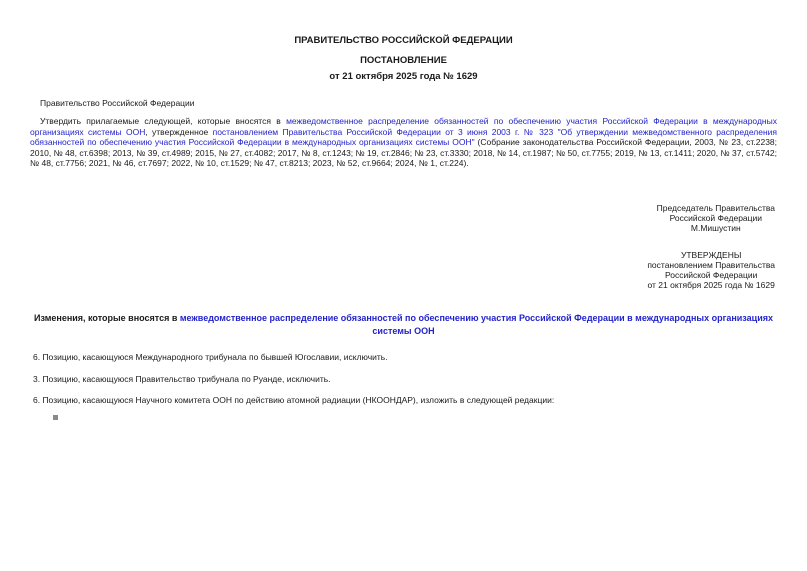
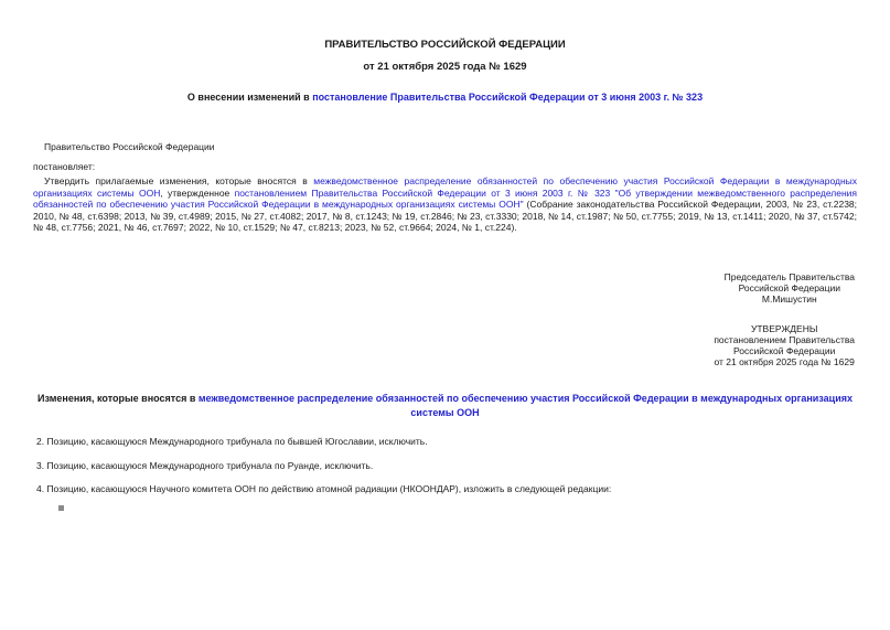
  ПРАВИТЕЛЬСТВО РОССИЙСКОЙ ФЕДЕРАЦИИ
- ПОСТАНОВЛЕНИЕ
  от 21 октября 2025 года № 1629
+ О внесении изменений в постановление Правительства Российской Федерации от 3 июня 2003 г. № 323
  Правительство Российской Федерации
+ постановляет:
- Утвердить прилагаемые следующей, которые вносятся в межведомственное распределение обязанностей по обеспечению участия Российской Федерации в международных организациях системы ООН, утвержденное постановлением Правительства Российской Федерации от 3 июня 2003 г. № 323 "Об утверждении межведомственного распределения обязанностей по обеспечению участия Российской Федерации в международных организациях системы ООН" (Собрание законодательства Российской Федерации, 2003, № 23, ст.2238; 2010, № 48, ст.6398; 2013, № 39, ст.4989; 2015, № 27, ст.4082; 2017, № 8, ст.1243; № 19, ст.2846; № 23, ст.3330; 2018, № 14, ст.1987; № 50, ст.7755; 2019, № 13, ст.1411; 2020, № 37, ст.5742; № 48, ст.7756; 2021, № 46, ст.7697; 2022, № 10, ст.1529; № 47, ст.8213; 2023, № 52, ст.9664; 2024, № 1, ст.224).
+ Утвердить прилагаемые изменения, которые вносятся в межведомственное распределение обязанностей по обеспечению участия Российской Федерации в международных организациях системы ООН, утвержденное постановлением Правительства Российской Федерации от 3 июня 2003 г. № 323 "Об утверждении межведомственного распределения обязанностей по обеспечению участия Российской Федерации в международных организациях системы ООН" (Собрание законодательства Российской Федерации, 2003, № 23, ст.2238; 2010, № 48, ст.6398; 2013, № 39, ст.4989; 2015, № 27, ст.4082; 2017, № 8, ст.1243; № 19, ст.2846; № 23, ст.3330; 2018, № 14, ст.1987; № 50, ст.7755; 2019, № 13, ст.1411; 2020, № 37, ст.5742; № 48, ст.7756; 2021, № 46, ст.7697; 2022, № 10, ст.1529; № 47, ст.8213; 2023, № 52, ст.9664; 2024, № 1, ст.224).
  Председатель Правительства
  Российской Федерации
  М.Мишустин
  УТВЕРЖДЕНЫ
  постановлением Правительства
  Российской Федерации
  от 21 октября 2025 года № 1629
  Изменения, которые вносятся в межведомственное распределение обязанностей по обеспечению участия Российской Федерации в международных организациях системы ООН
- 6. Позицию, касающуюся Международного трибунала по бывшей Югославии, исключить.
+ 2. Позицию, касающуюся Международного трибунала по бывшей Югославии, исключить.
- 3. Позицию, касающуюся Правительство трибунала по Руанде, исключить.
+ 3. Позицию, касающуюся Международного трибунала по Руанде, исключить.
- 6. Позицию, касающуюся Научного комитета ООН по действию атомной радиации (НКООНДАР), изложить в следующей редакции:
+ 4. Позицию, касающуюся Научного комитета ООН по действию атомной радиации (НКООНДАР), изложить в следующей редакции:
